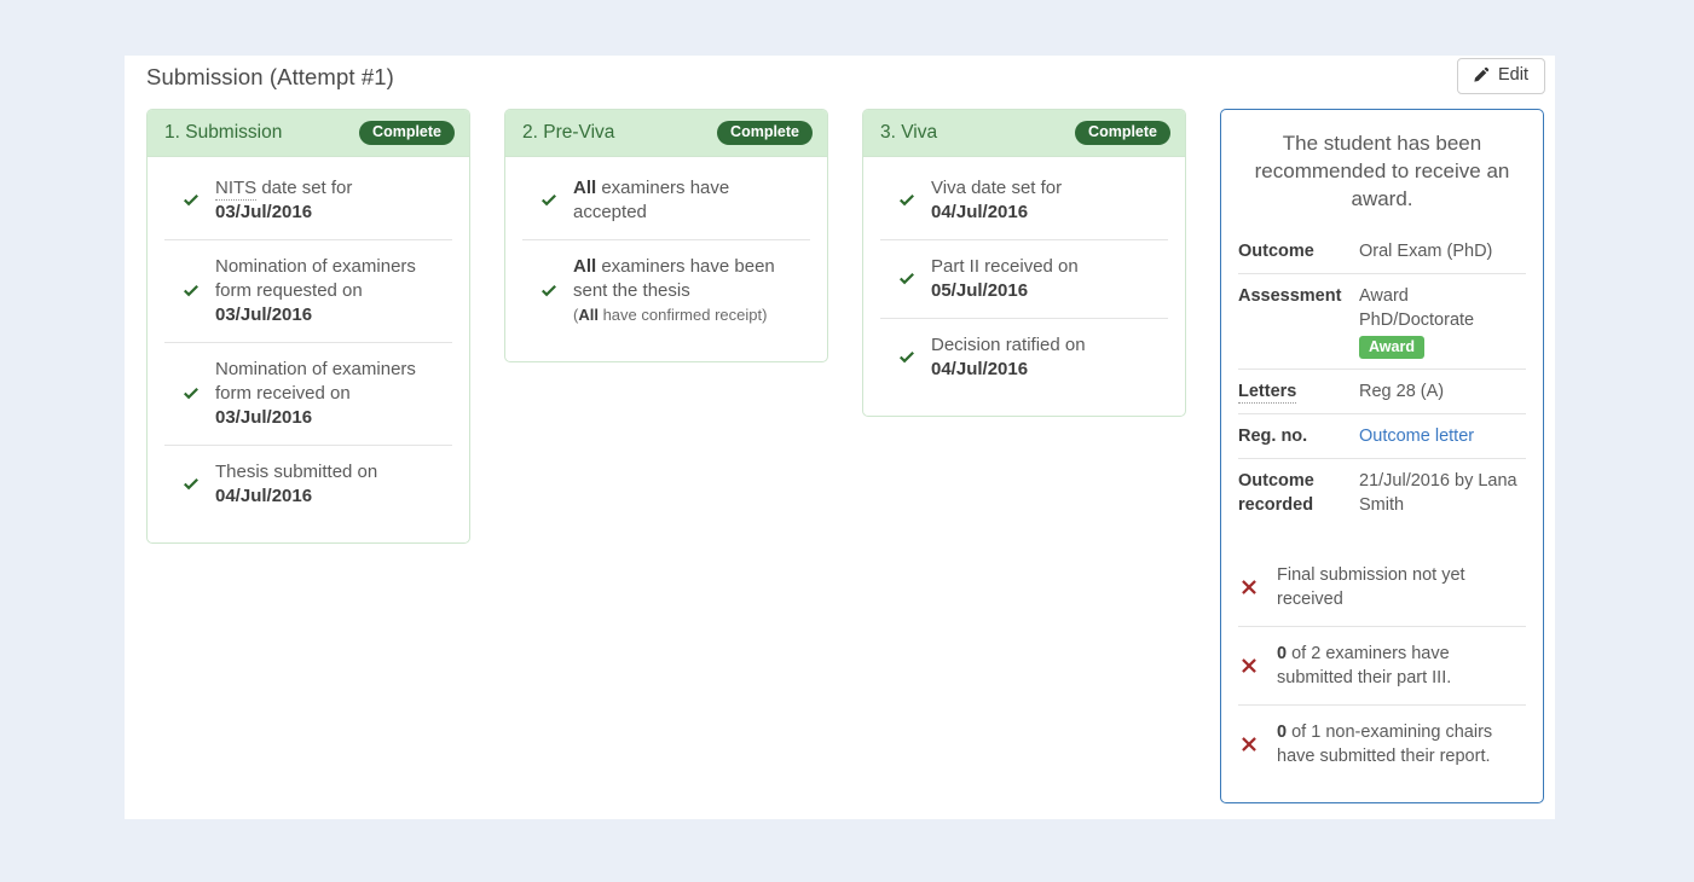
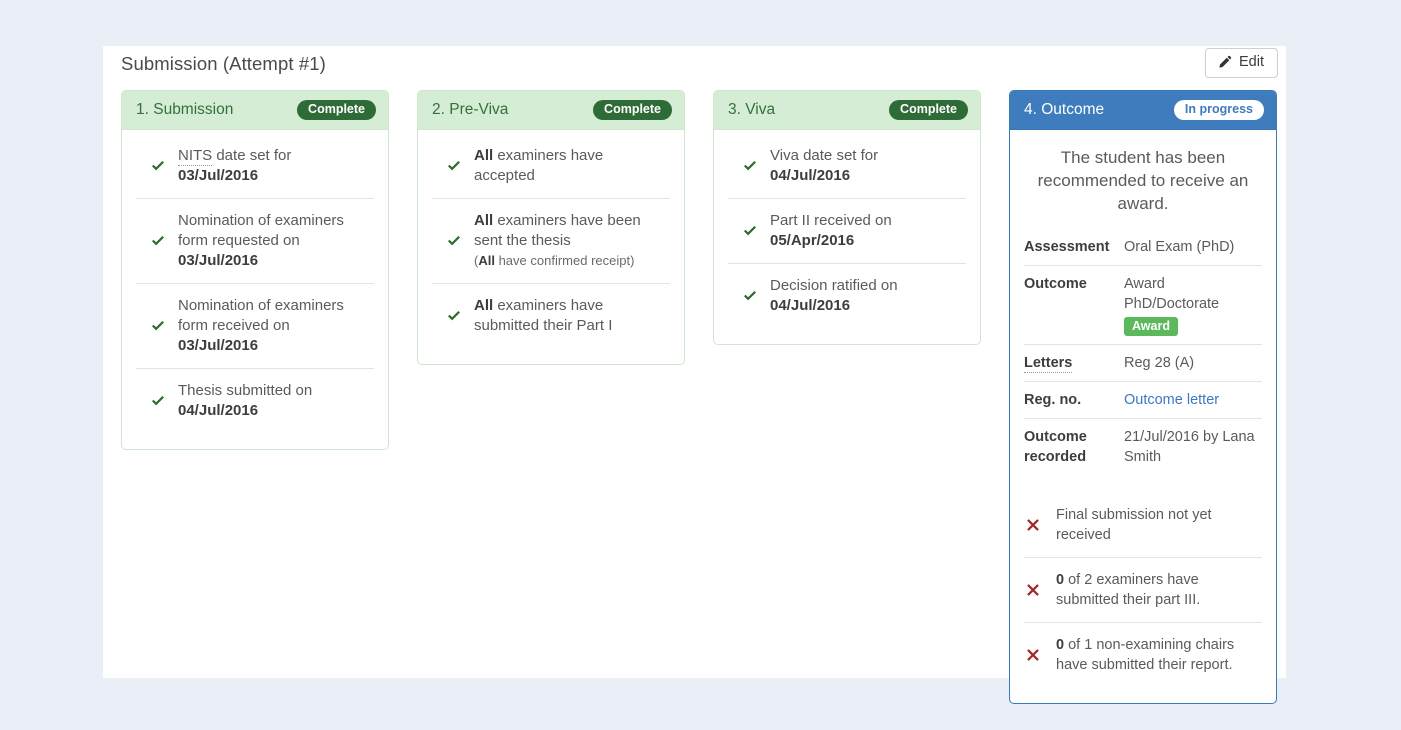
  Submission (Attempt #1)
  Edit
  1. Submission
  Complete
  NITS date set for
  03/Jul/2016
  Nomination of examiners form requested on
  03/Jul/2016
  Nomination of examiners form received on
  03/Jul/2016
  Thesis submitted on
  04/Jul/2016
  2. Pre-Viva
  Complete
  All examiners have accepted
  All examiners have been sent the thesis
  (All have confirmed receipt)
+ All examiners have submitted their Part I
  3. Viva
  Complete
  Viva date set for 04/Jul/2016
  Part II received on
- 05/Jul/2016
+ 05/Apr/2016
  Decision ratified on
  04/Jul/2016
+ 4. Outcome
+ In progress
  The student has been recommended to receive an award.
- Outcome
+ Assessment
  Oral Exam (PhD)
- Assessment
+ Outcome
  Award
  PhD/Doctorate
  Award
  Letters
  Reg 28 (A)
  Reg. no.
  Outcome letter
  Outcome recorded
  21/Jul/2016 by Lana Smith
  Final submission not yet received
  0 of 2 examiners have submitted their part III.
  0 of 1 non-examining chairs have submitted their report.
